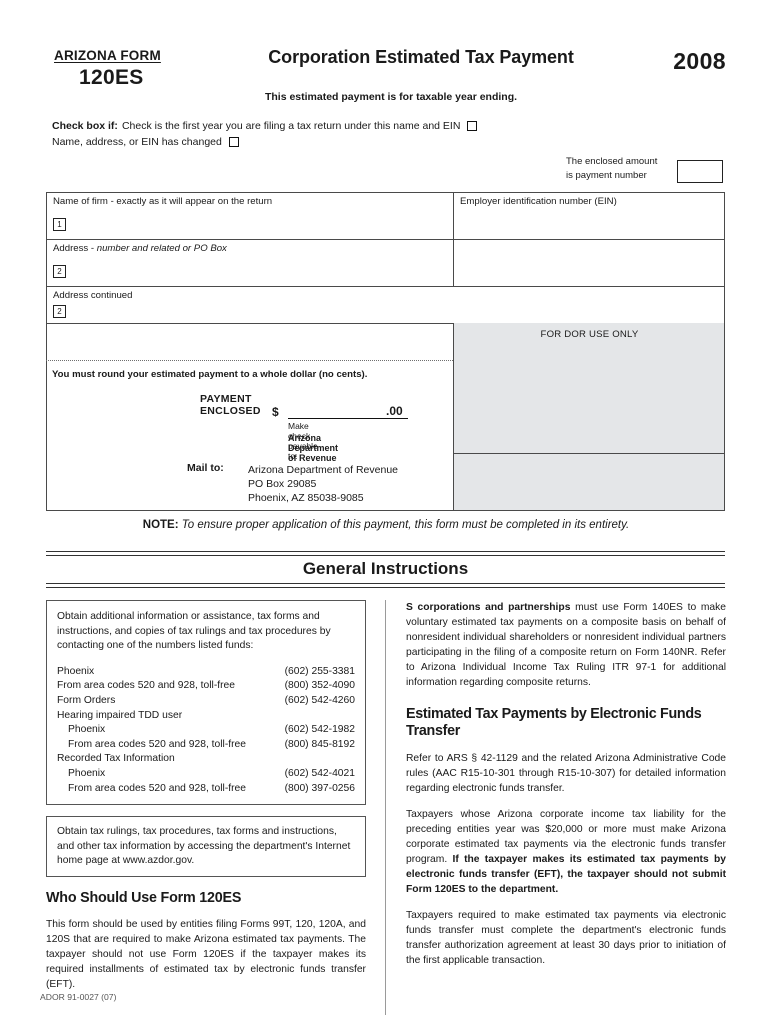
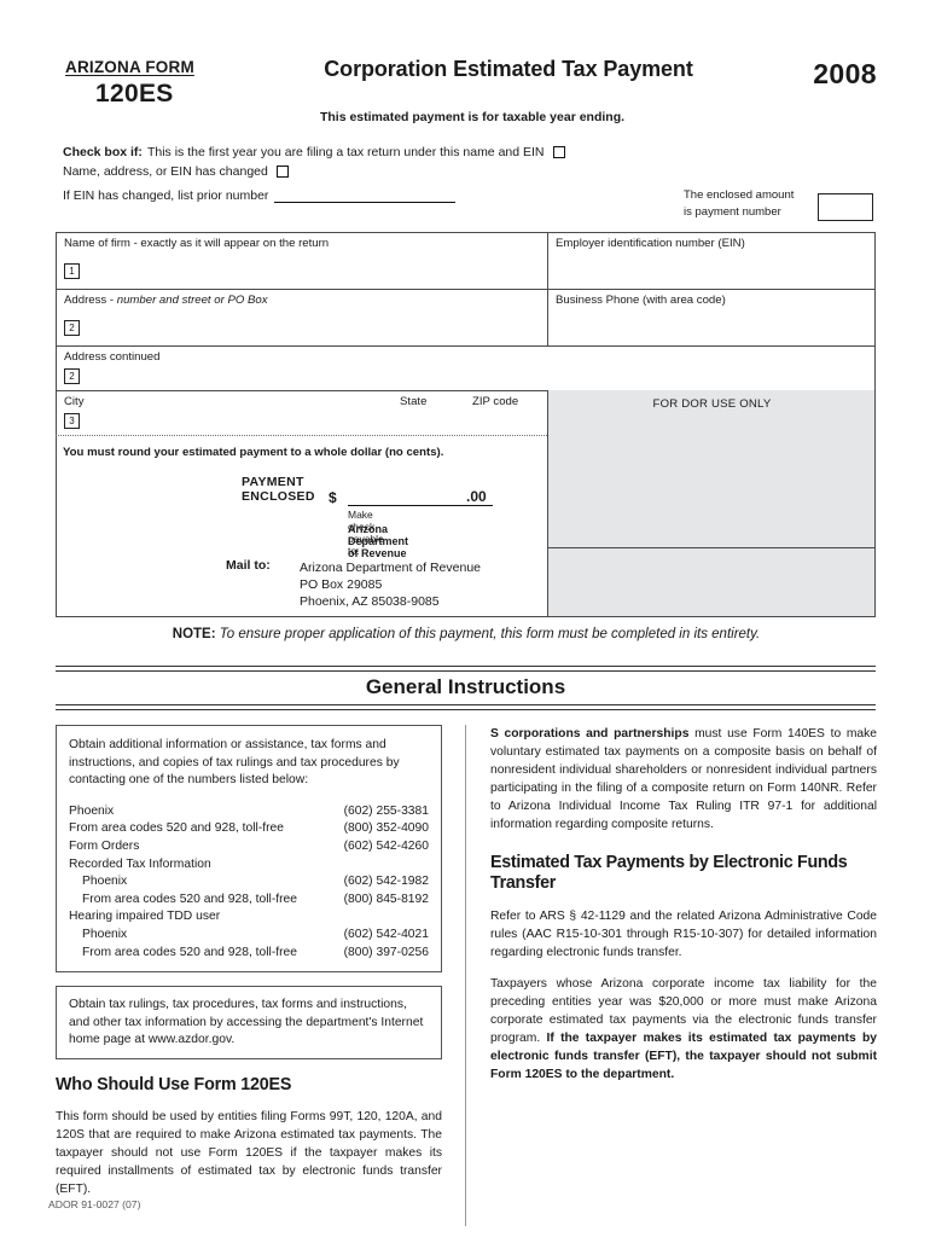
  ARIZONA FORM
  120ES
  Corporation Estimated Tax Payment
  2008
  This estimated payment is for taxable year ending.
  Check box if:
- Check is the first year you are filing a tax return under this name and EIN
+ This is the first year you are filing a tax return under this name and EIN
  Name, address, or EIN has changed
+ If EIN has changed, list prior number
  The enclosed amount
  is payment number
  Name of firm - exactly as it will appear on the return
  1
  Employer identification number (EIN)
- Address - number and related or PO Box
+ Address - number and street or PO Box
  2
+ Business Phone (with area code)
  Address continued
  2
+ City
+ State
+ ZIP code
+ 3
  FOR DOR USE ONLY
  You must round your estimated payment to a whole dollar (no cents).
  PAYMENT
  ENCLOSED
  $
  .00
  Make check payable to:
  Arizona Department of Revenue
  Mail to:
  Arizona Department of Revenue
  PO Box 29085
  Phoenix, AZ 85038-9085
  NOTE: To ensure proper application of this payment, this form must be completed in its entirety.
  General Instructions
- Obtain additional information or assistance, tax forms and instructions, and copies of tax rulings and tax procedures by contacting one of the numbers listed funds:
+ Obtain additional information or assistance, tax forms and instructions, and copies of tax rulings and tax procedures by contacting one of the numbers listed below:
  Phoenix
  (602) 255-3381
  From area codes 520 and 928, toll-free
  (800) 352-4090
  Form Orders
  (602) 542-4260
- Hearing impaired TDD user
+ Recorded Tax Information
  Phoenix
  (602) 542-1982
  From area codes 520 and 928, toll-free
  (800) 845-8192
- Recorded Tax Information
+ Hearing impaired TDD user
  Phoenix
  (602) 542-4021
  From area codes 520 and 928, toll-free
  (800) 397-0256
  Obtain tax rulings, tax procedures, tax forms and instructions, and other tax information by accessing the department's Internet home page at www.azdor.gov.
  Who Should Use Form 120ES
  This form should be used by entities filing Forms 99T, 120, 120A, and 120S that are required to make Arizona estimated tax payments. The taxpayer should not use Form 120ES if the taxpayer makes its required installments of estimated tax by electronic funds transfer (EFT).
  S corporations and partnerships must use Form 140ES to make voluntary estimated tax payments on a composite basis on behalf of nonresident individual shareholders or nonresident individual partners participating in the filing of a composite return on Form 140NR. Refer to Arizona Individual Income Tax Ruling ITR 97-1 for additional information regarding composite returns.
  Estimated Tax Payments by Electronic Funds Transfer
  Refer to ARS § 42-1129 and the related Arizona Administrative Code rules (AAC R15-10-301 through R15-10-307) for detailed information regarding electronic funds transfer.
  Taxpayers whose Arizona corporate income tax liability for the preceding entities year was $20,000 or more must make Arizona corporate estimated tax payments via the electronic funds transfer program. If the taxpayer makes its estimated tax payments by electronic funds transfer (EFT), the taxpayer should not submit Form 120ES to the department.
- Taxpayers required to make estimated tax payments via electronic funds transfer must complete the department's electronic funds transfer authorization agreement at least 30 days prior to initiation of the first applicable transaction.
  ADOR 91-0027 (07)
